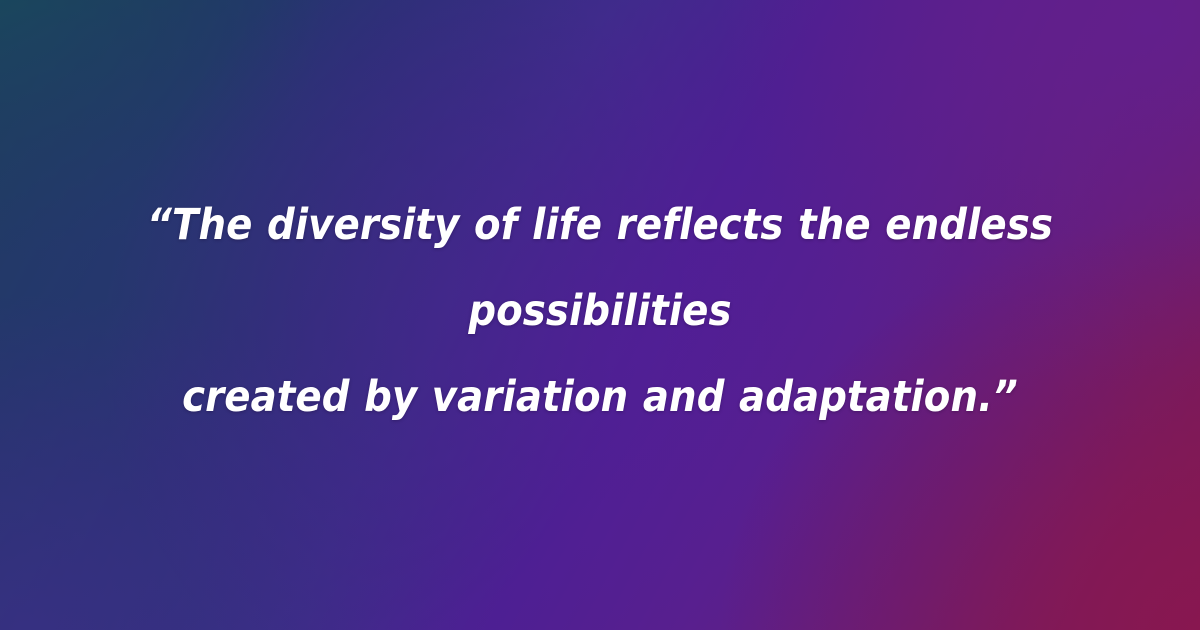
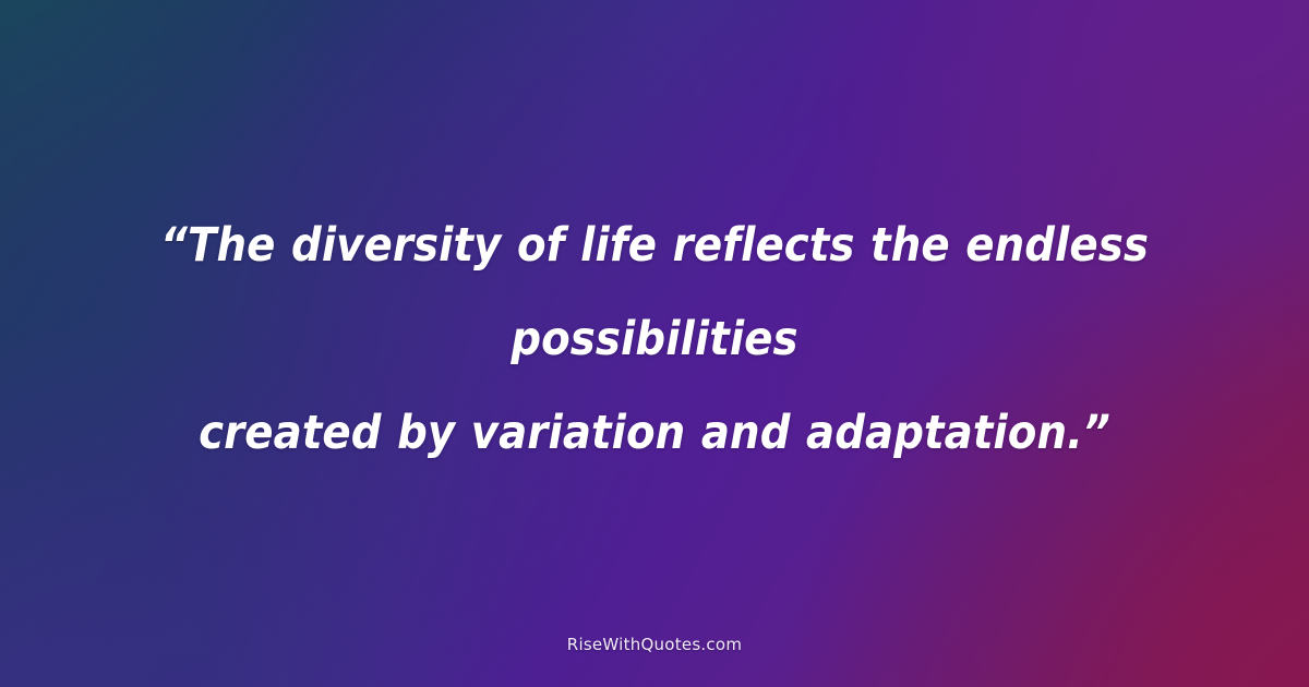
  “The diversity of life reflects the endless possibilities
  created by variation and adaptation.”
+ RiseWithQuotes.com
